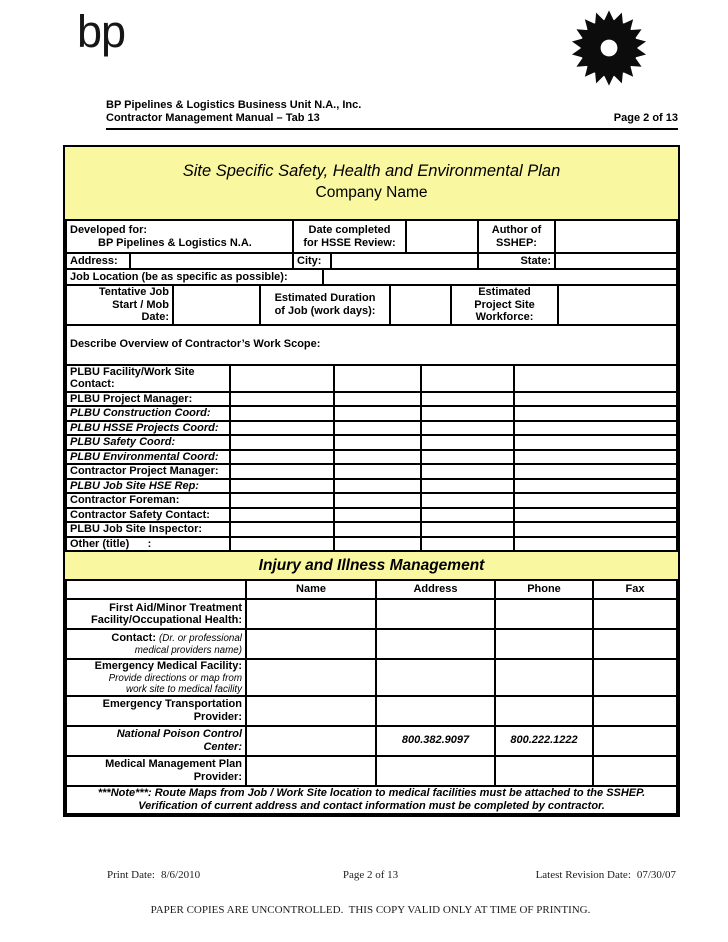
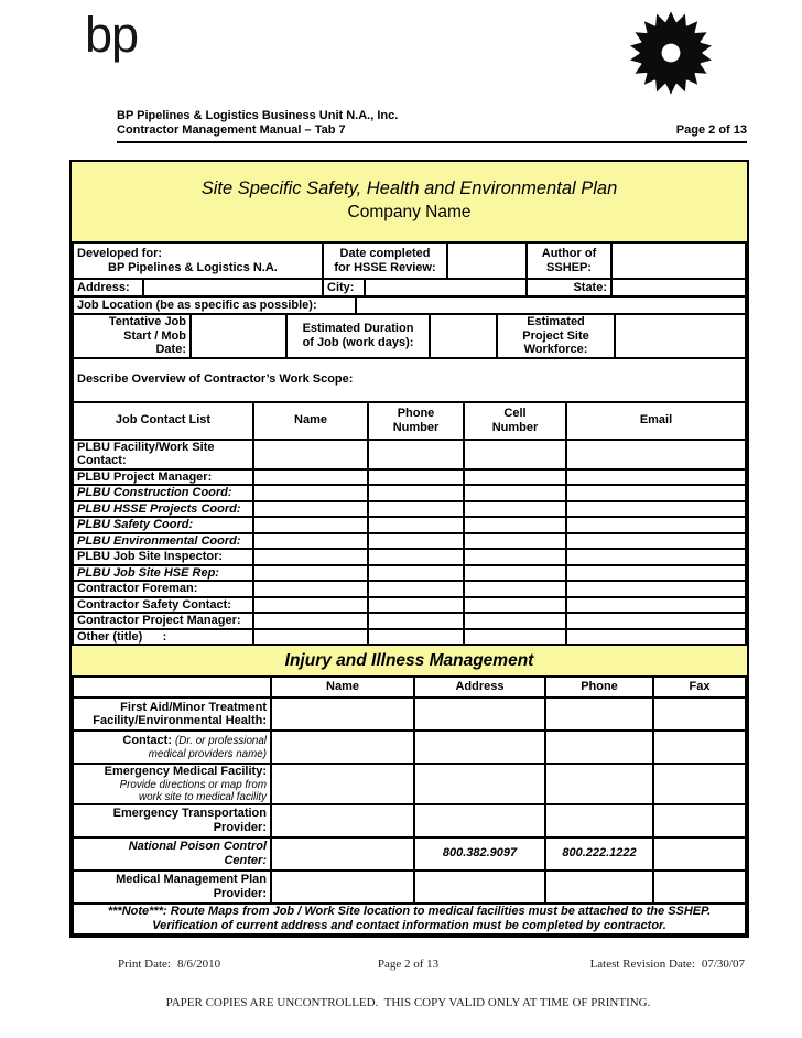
  bp
  BP Pipelines & Logistics Business Unit N.A., Inc.
- Contractor Management Manual – Tab 13
+ Contractor Management Manual – Tab 7
  Page 2 of 13
  Site Specific Safety, Health and Environmental Plan
  Company Name
  Developed for: BP Pipelines & Logistics N.A.	Date completed for HSSE Review:		Author of SSHEP:
  Address:		City:		State:
  Job Location (be as specific as possible):
  Tentative Job Start / Mob Date:		Estimated Duration of Job (work days):		Estimated Project Site Workforce:
  Describe Overview of Contractor’s Work Scope:
+ Job Contact List	Name	Phone Number	Cell Number	Email
  PLBU Facility/Work Site Contact:
  PLBU Project Manager:
  PLBU Construction Coord:
  PLBU HSSE Projects Coord:
  PLBU Safety Coord:
  PLBU Environmental Coord:
- Contractor Project Manager:
+ PLBU Job Site Inspector:
  PLBU Job Site HSE Rep:
  Contractor Foreman:
  Contractor Safety Contact:
- PLBU Job Site Inspector:
+ Contractor Project Manager:
  Other (title) :
  Injury and Illness Management
  	Name	Address	Phone	Fax
- First Aid/Minor Treatment Facility/Occupational Health:
+ First Aid/Minor Treatment Facility/Environmental Health:
  Contact: (Dr. or professional medical providers name)
  Emergency Medical Facility: Provide directions or map from work site to medical facility
  Emergency Transportation Provider:
  National Poison Control Center:		800.382.9097	800.222.1222
  Medical Management Plan Provider:
  ***Note***: Route Maps from Job / Work Site location to medical facilities must be attached to the SSHEP. Verification of current address and contact information must be completed by contractor.
  Print Date: 8/6/2010
  Page 2 of 13
  Latest Revision Date: 07/30/07
  PAPER COPIES ARE UNCONTROLLED. THIS COPY VALID ONLY AT TIME OF PRINTING.
